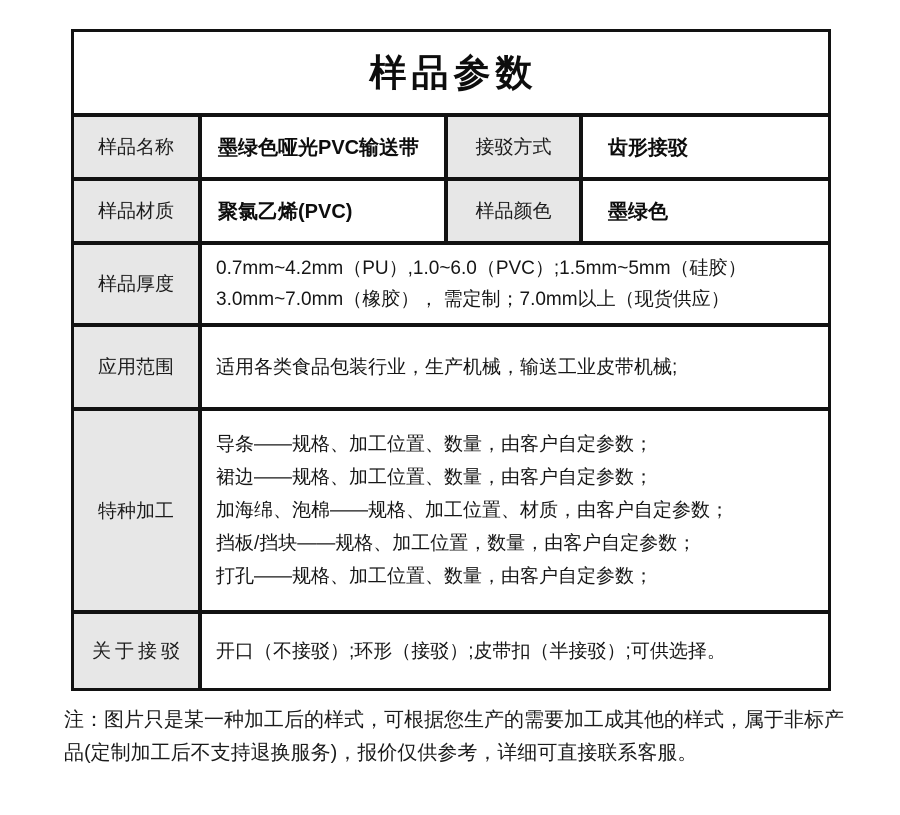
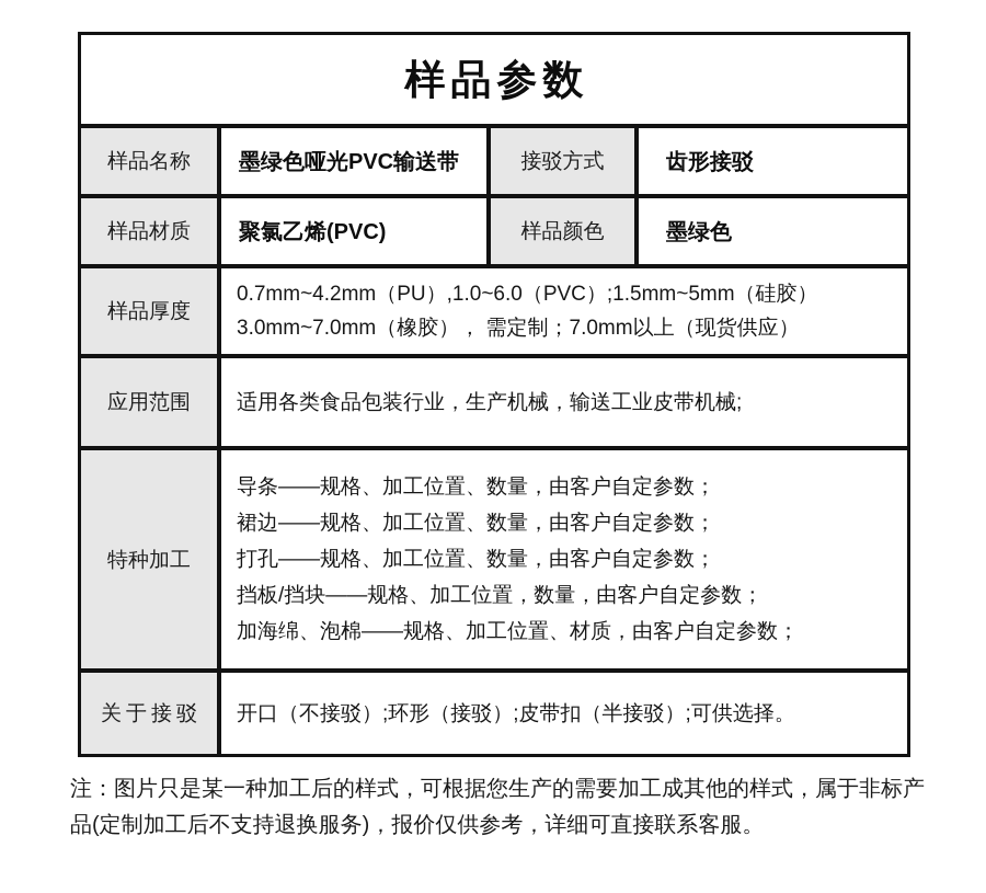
  样品参数
  样品名称
  墨绿色哑光PVC输送带
  接驳方式
  齿形接驳
  样品材质
  聚氯乙烯(PVC)
  样品颜色
  墨绿色
  样品厚度
  0.7mm~4.2mm（PU）,1.0~6.0（PVC）;1.5mm~5mm（硅胶）
  3.0mm~7.0mm（橡胶）， 需定制；7.0mm以上（现货供应）
  应用范围
  适用各类食品包装行业，生产机械，输送工业皮带机械;
  特种加工
  导条——规格、加工位置、数量，由客户自定参数；
  裙边——规格、加工位置、数量，由客户自定参数；
- 加海绵、泡棉——规格、加工位置、材质，由客户自定参数；
+ 打孔——规格、加工位置、数量，由客户自定参数；
  挡板/挡块——规格、加工位置，数量，由客户自定参数；
- 打孔——规格、加工位置、数量，由客户自定参数；
+ 加海绵、泡棉——规格、加工位置、材质，由客户自定参数；
  关于接驳
  开口（不接驳）;环形（接驳）;皮带扣（半接驳）;可供选择。
  注：图片只是某一种加工后的样式，可根据您生产的需要加工成其他的样式，属于非标产品(定制加工后不支持退换服务)，报价仅供参考，详细可直接联系客服。
